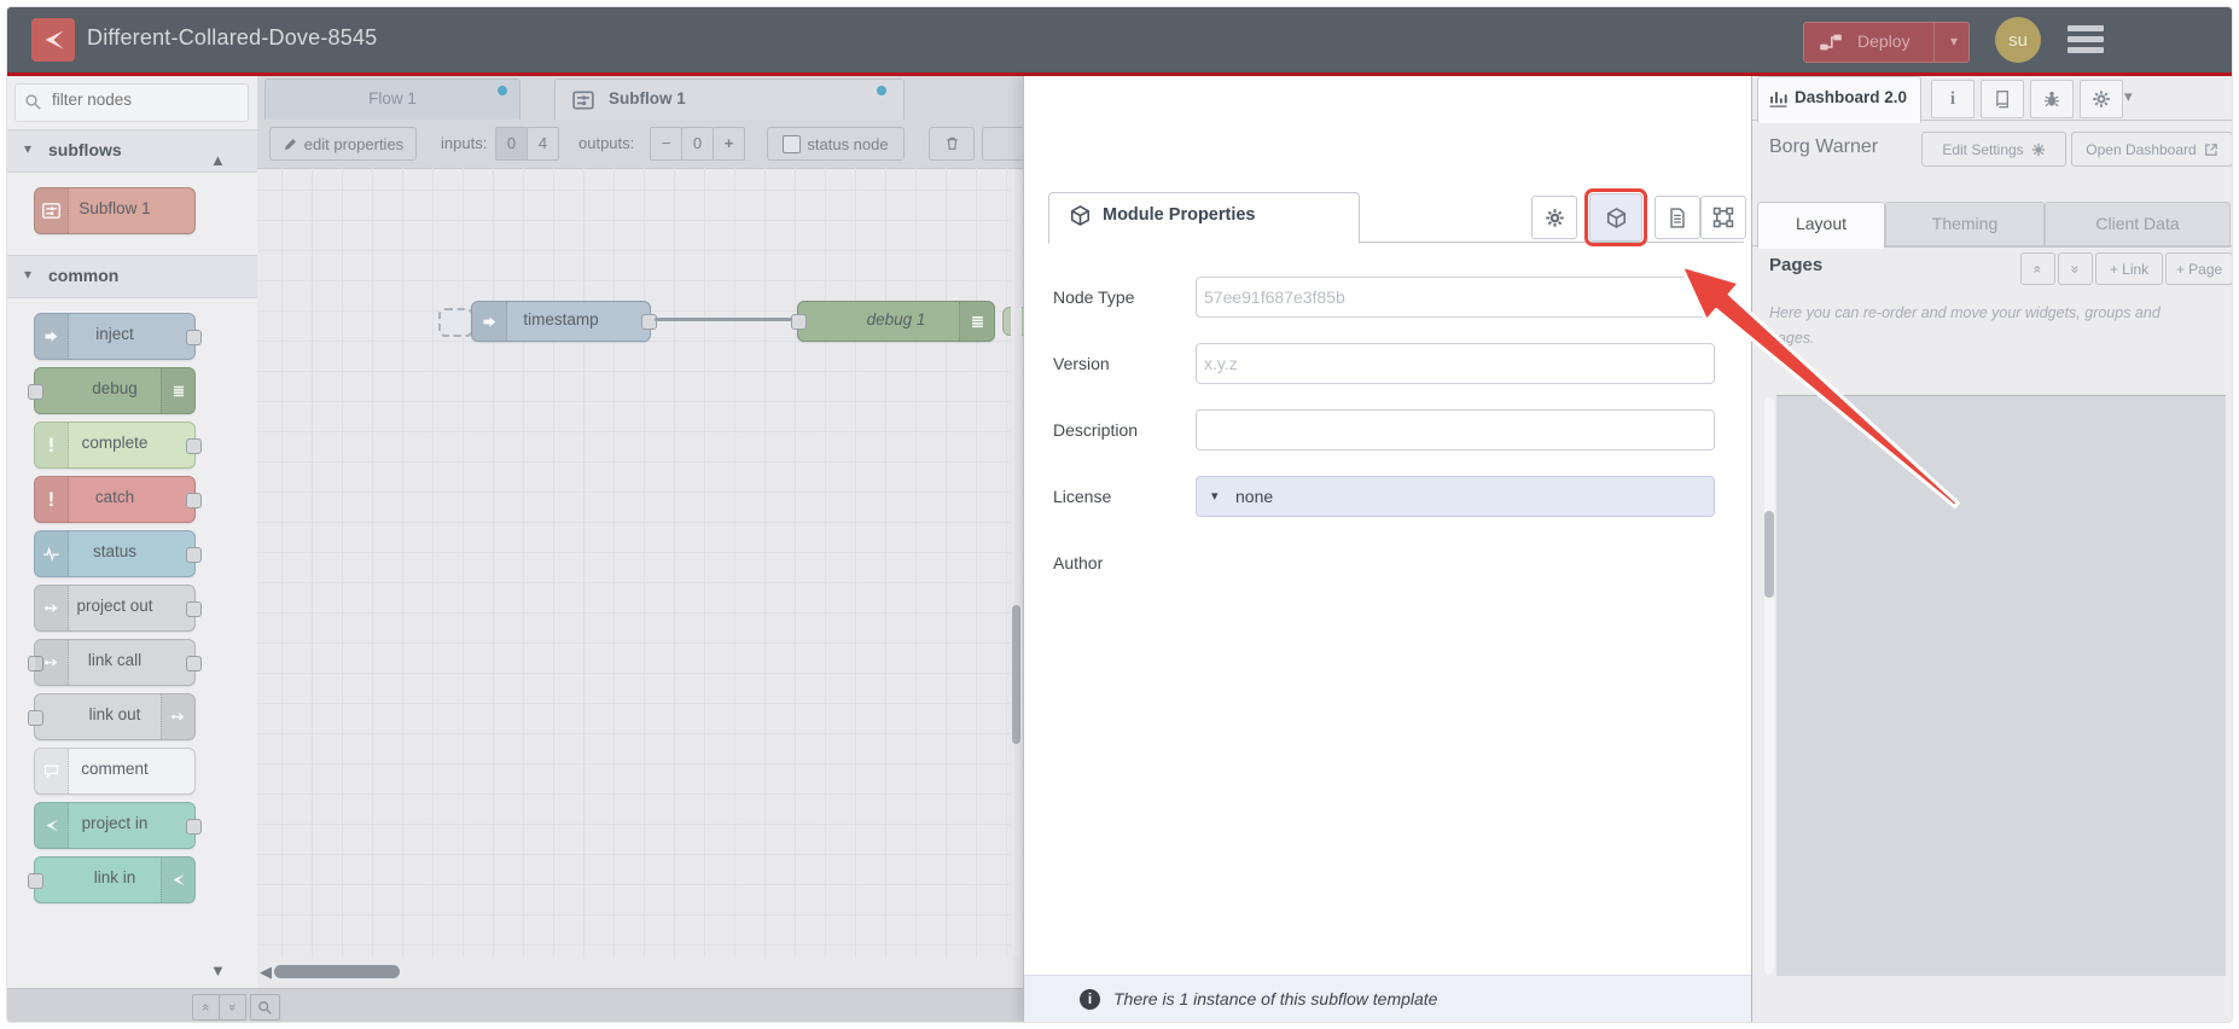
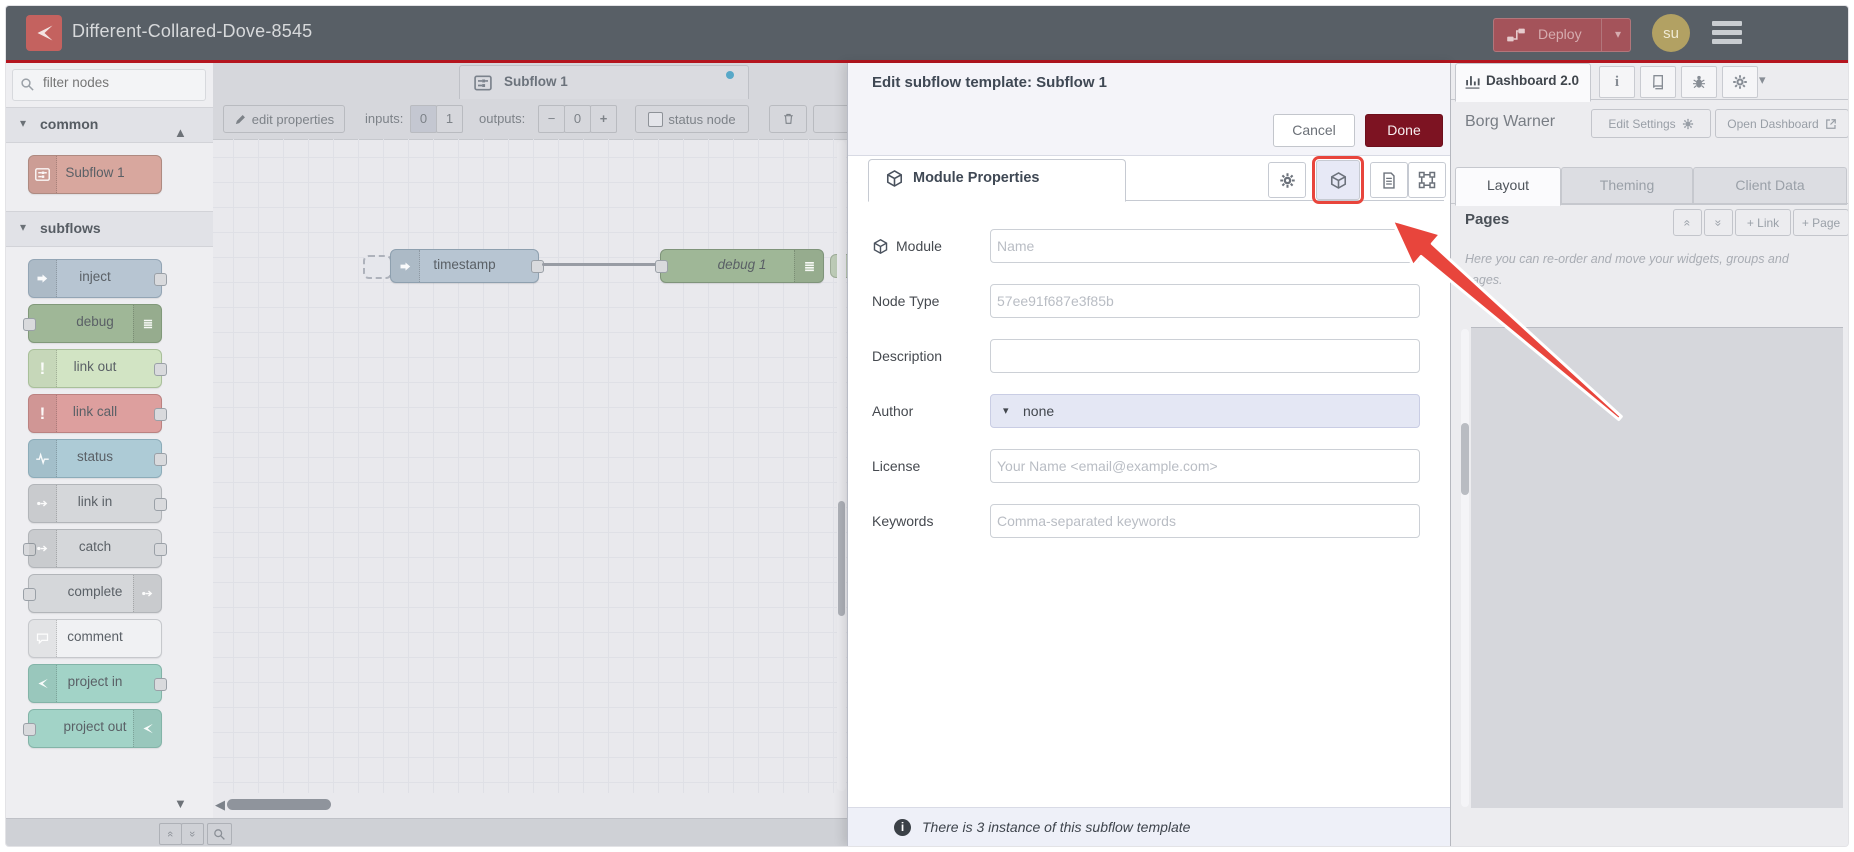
  Different-Collared-Dove-8545
  Deploy
  ▾
  su
  filter nodes
  ▾
- subflows
+ common
  ▾
- common
+ subflows
  Subflow 1
  inject
  debug
  !
- complete
+ link out
  !
- catch
+ link call
  status
- project out
+ link in
- link call
+ catch
- link out
+ complete
  comment
  project in
- link in
+ project out
  ▲
  ▼
- Flow 1
  Subflow 1
  edit properties
  inputs:
  0
- 4
+ 1
  outputs:
  −
  0
  +
  status node
  timestamp
  debug 1
  ◀
+ Edit subflow template: Subflow 1
+ Cancel
+ Done
  Module Properties
+ Module
+ Name
  Node Type
  57ee91f687e3f85b
- Version
- x.y.z
  Description
- License
+ Author
  ▾
  none
- Author
+ License
+ Your Name <email@example.com>
+ Keywords
+ Comma-separated keywords
  i
- There is 1 instance of this subflow template
+ There is 3 instance of this subflow template
  Dashboard 2.0
  i
  ▾
  Borg Warner
  Edit Settings
  Open Dashboard
  Layout
  Theming
  Client Data
  Pages
  + Link
  + Page
  Here you can re-order and move your widgets, groups and ages.
